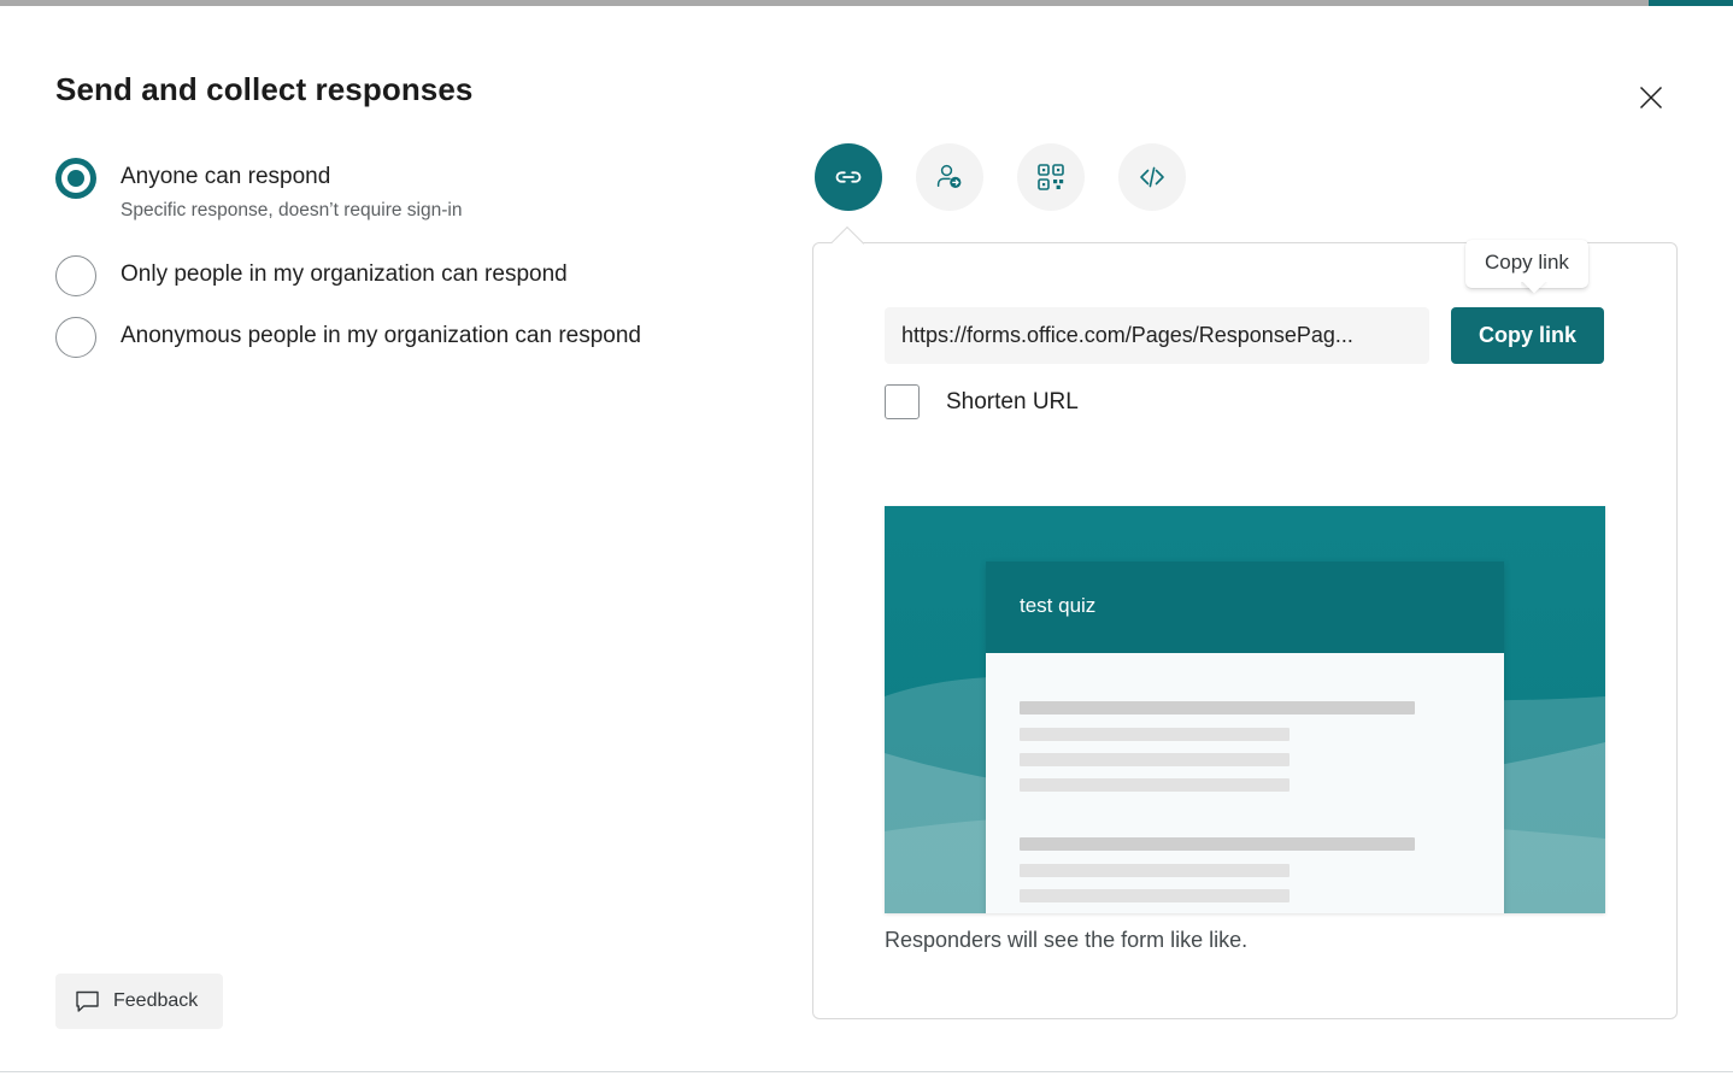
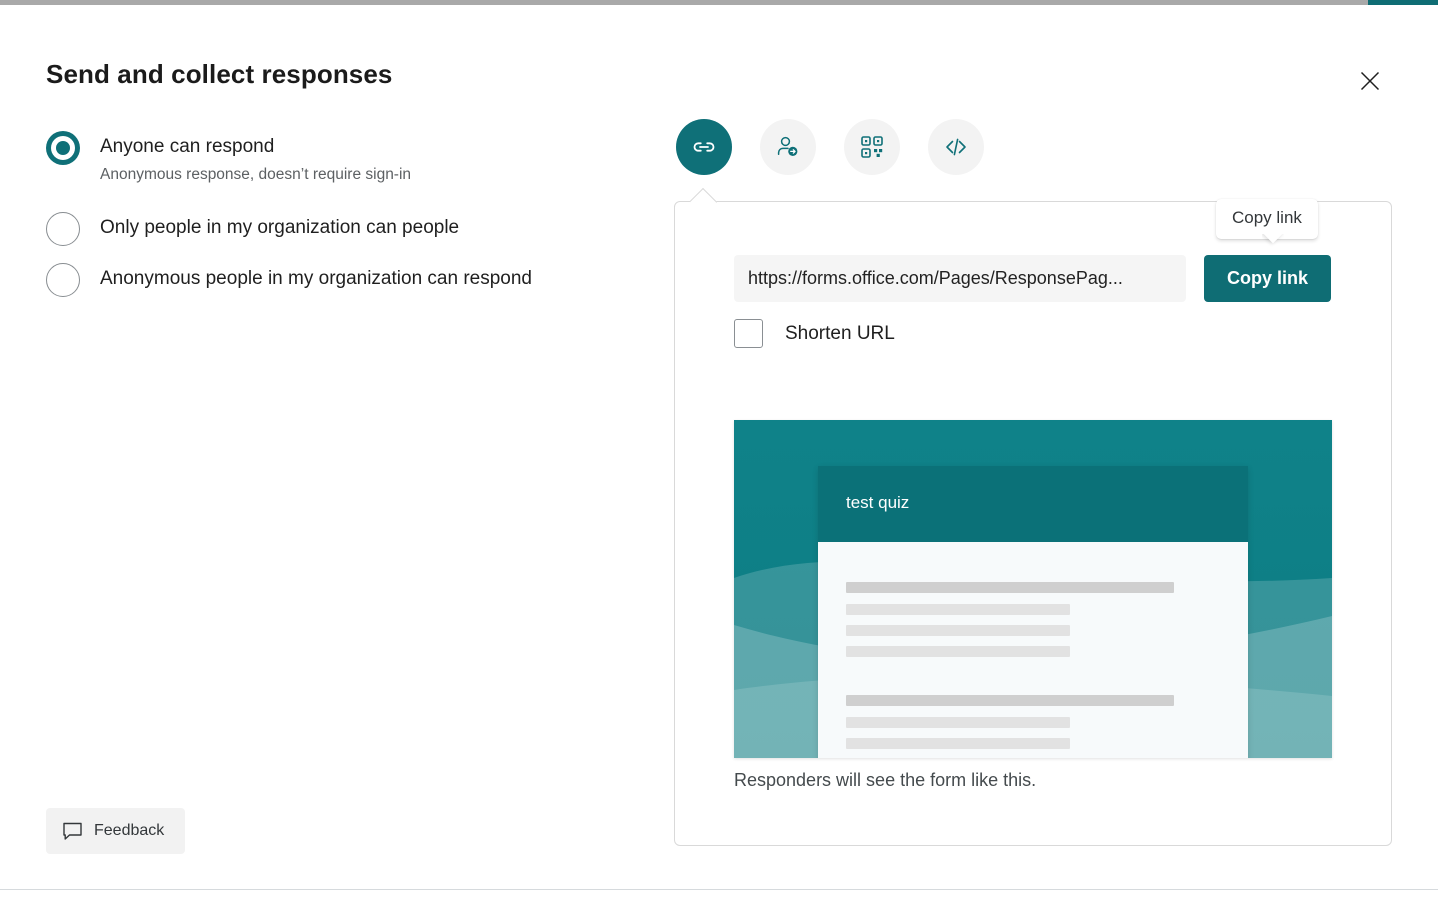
  Send and collect responses
  Anyone can respond
- Specific response, doesn’t require sign-in
+ Anonymous response, doesn’t require sign-in
- Only people in my organization can respond
+ Only people in my organization can people
  Anonymous people in my organization can respond
  Feedback
  https://forms.office.com/Pages/ResponsePag...
  Copy link
  Copy link
  Shorten URL
  test quiz
- Responders will see the form like like.
+ Responders will see the form like this.
